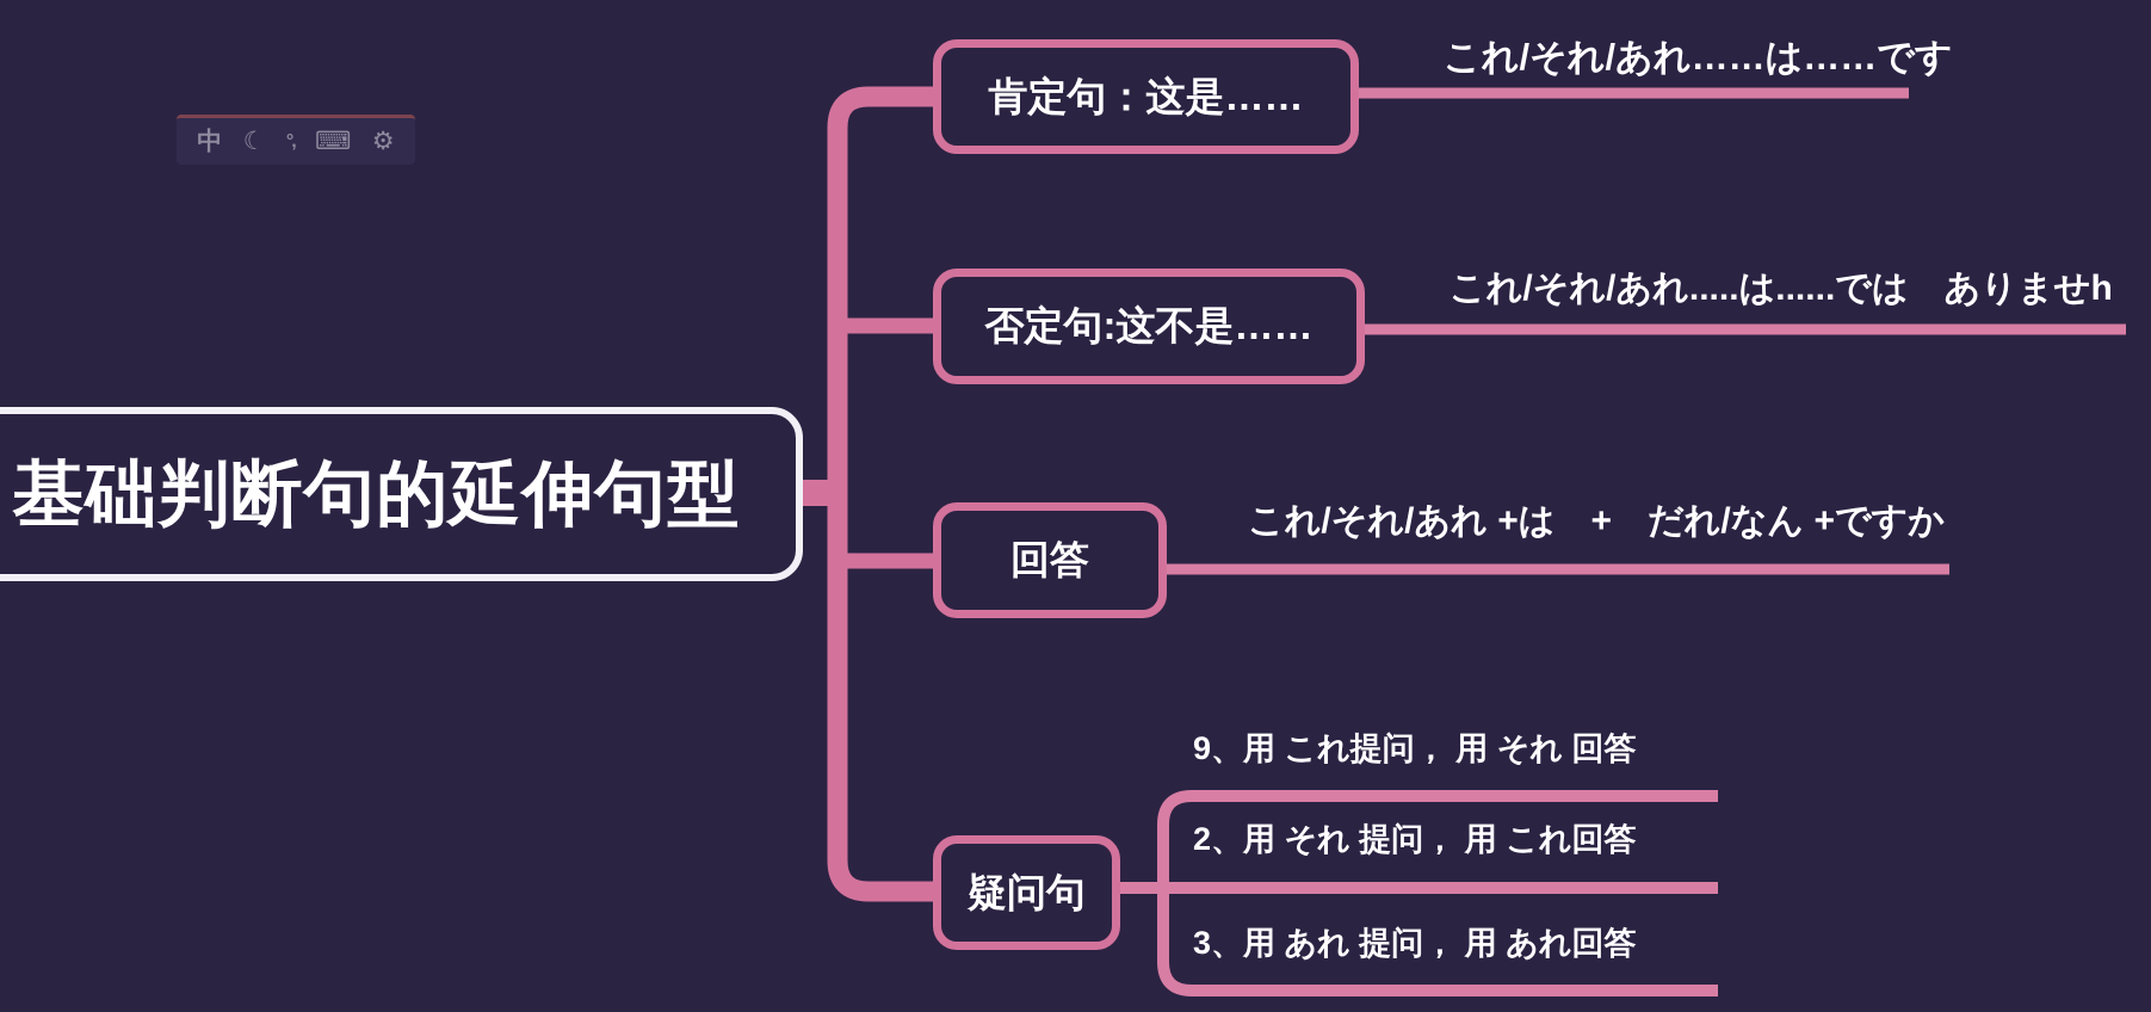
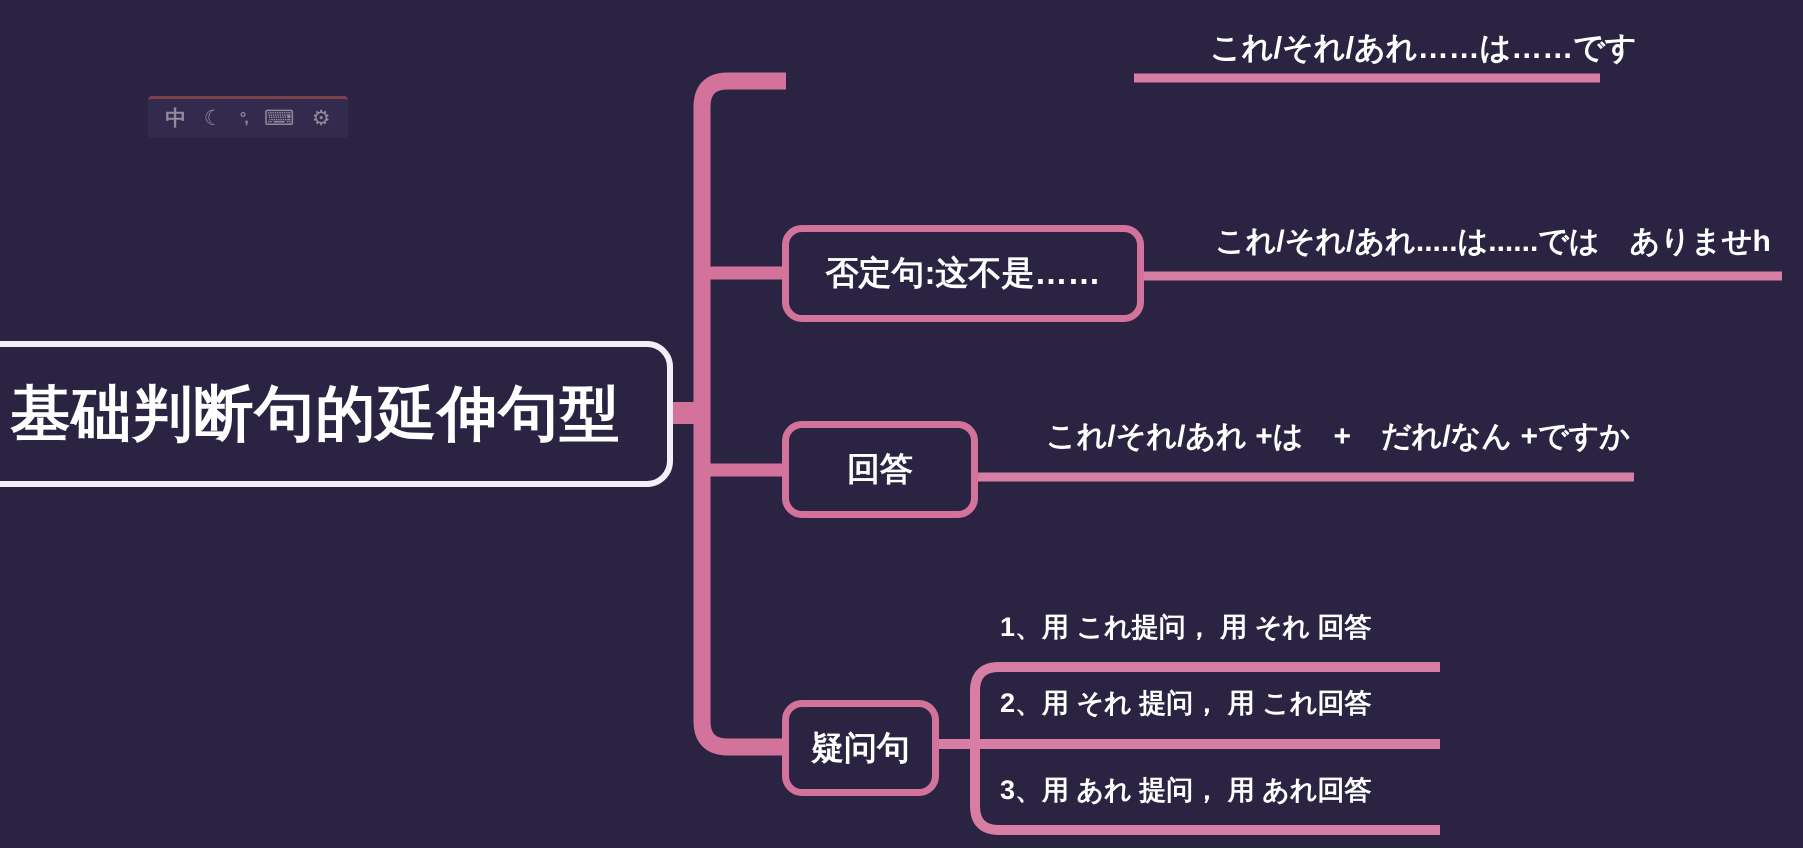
  中
  ☾
  °,
  ⌨
  ⚙
  基础判断句的延伸句型
- 肯定句：这是……
  これ/それ/あれ……は……です
  否定句:这不是……
  これ/それ/あれ.....は......では ありませh
  回答
  これ/それ/あれ +は + だれ/なん +ですか
  疑问句
- 9、用 これ提问， 用 それ 回答
+ 1、用 これ提问， 用 それ 回答
  2、用 それ 提问， 用 これ回答
  3、用 あれ 提问， 用 あれ回答
